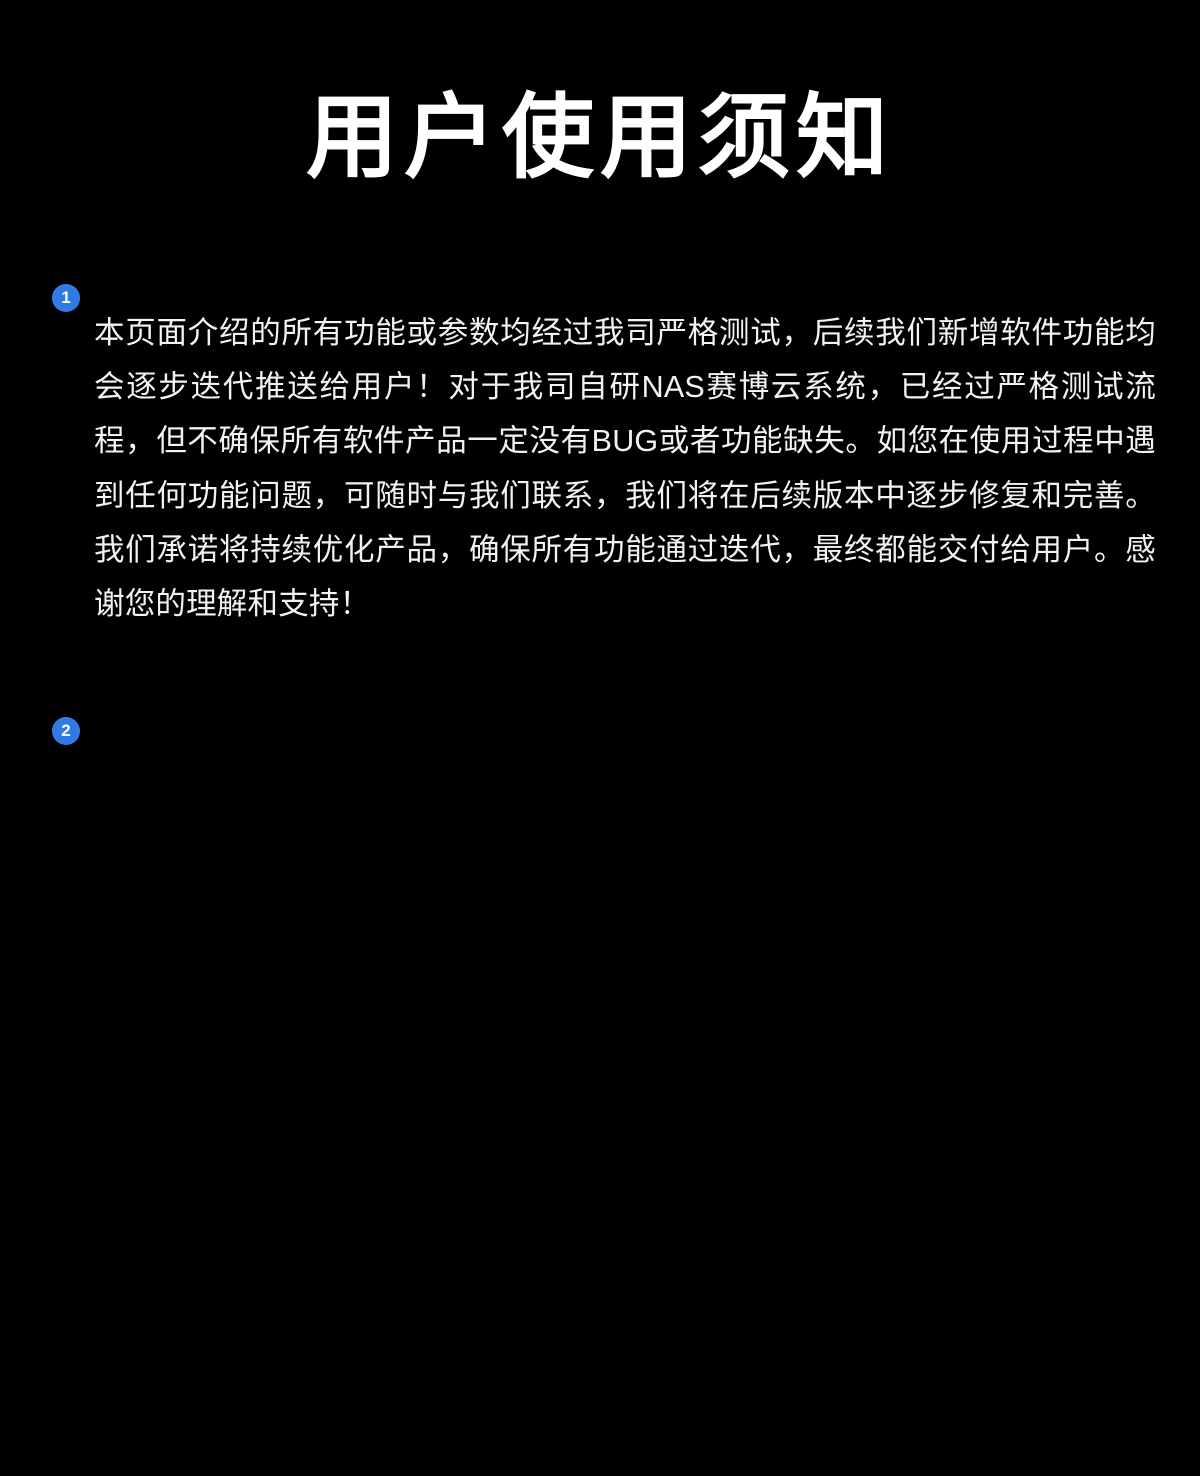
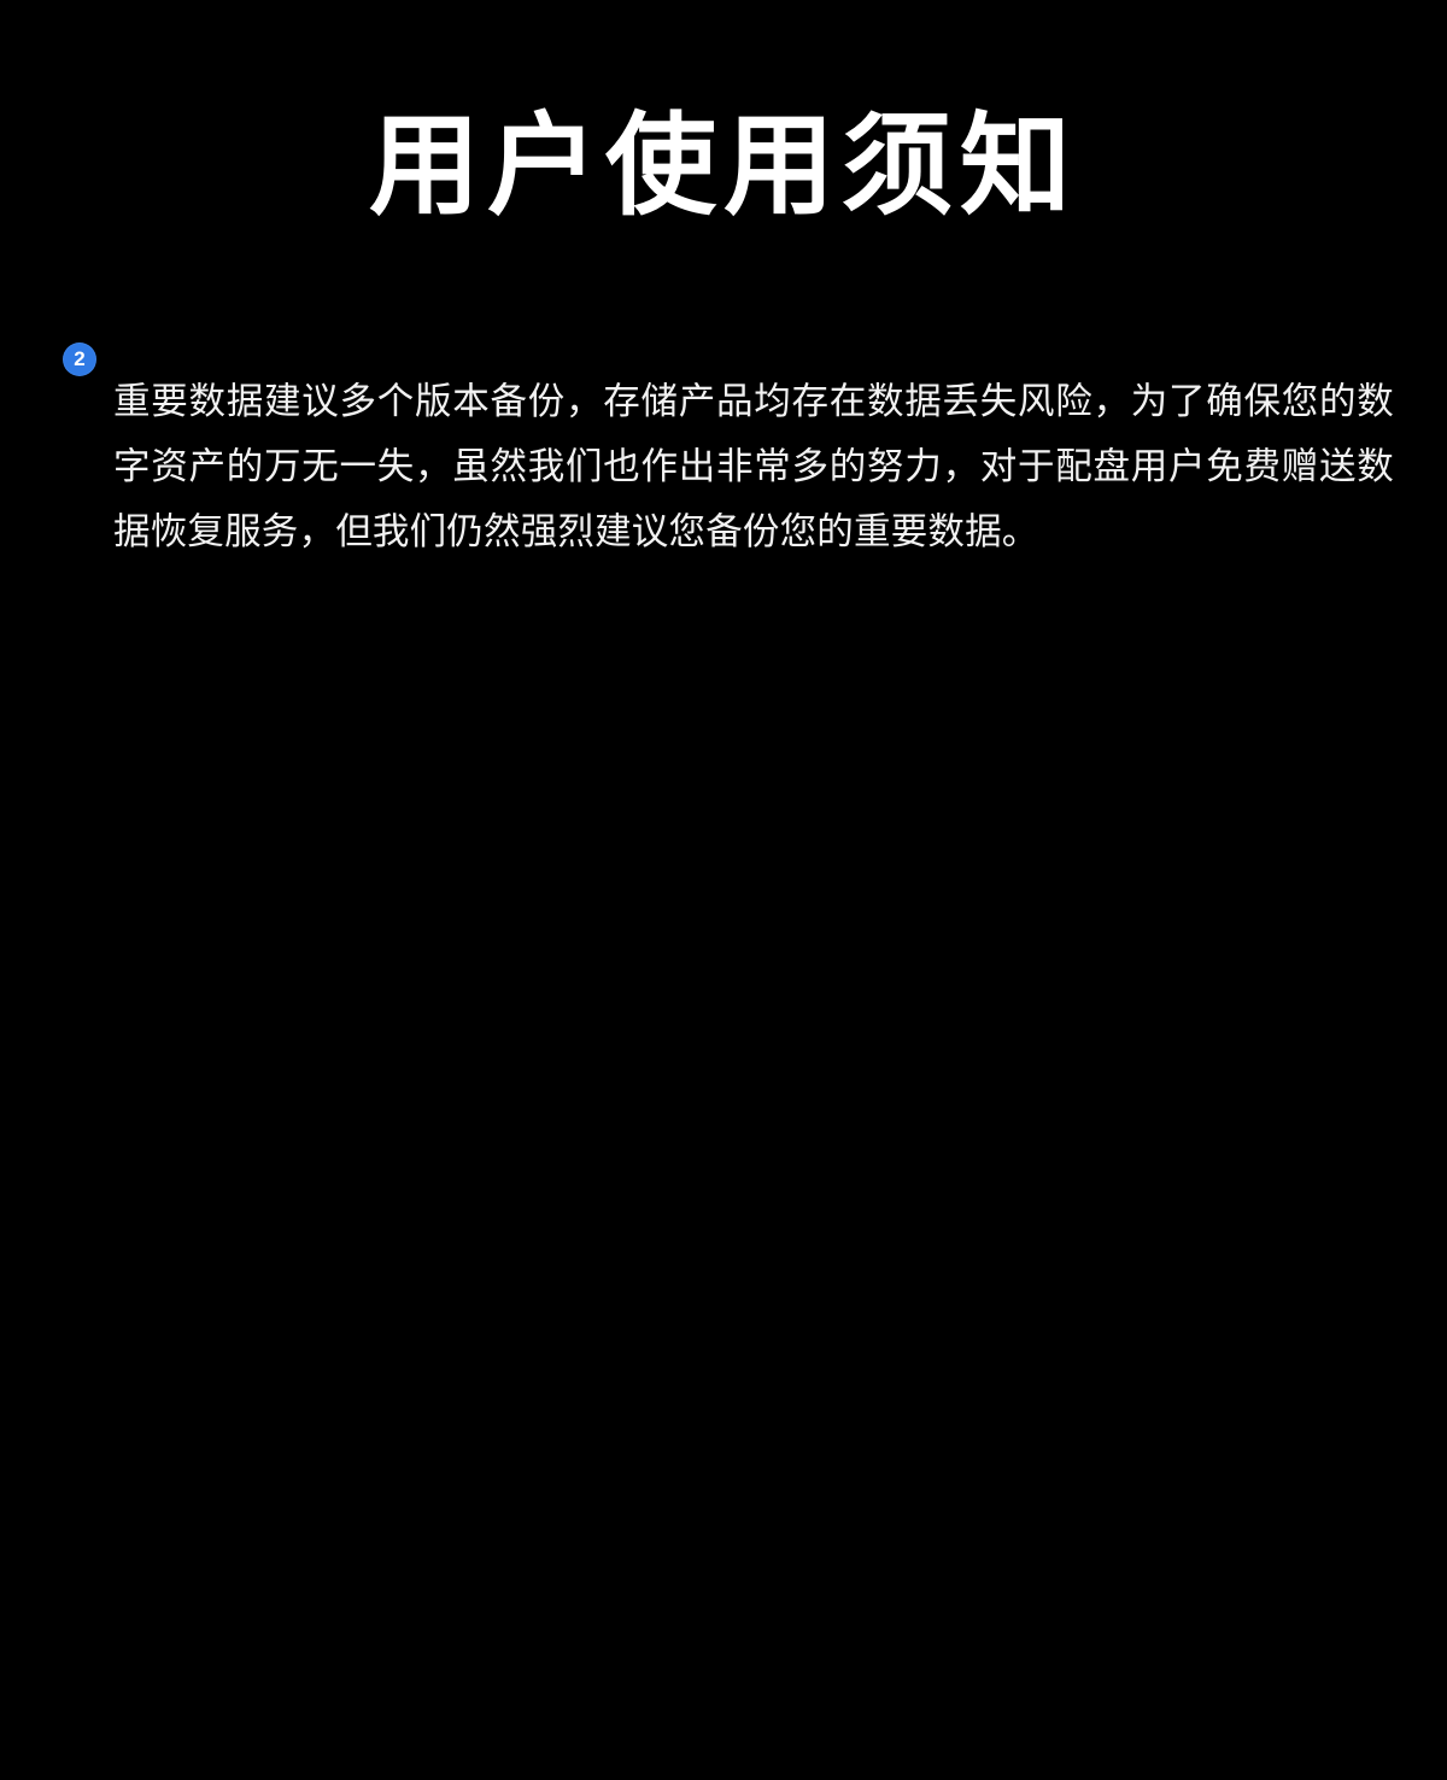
  用户使用须知
- 1
- 本页面介绍的所有功能或参数均经过我司严格测试，后续我们新增软件功能均会逐步迭代推送给用户！对于我司自研NAS赛博云系统，已经过严格测试流程，但不确保所有软件产品一定没有BUG或者功能缺失。如您在使用过程中遇到任何功能问题，可随时与我们联系，我们将在后续版本中逐步修复和完善。我们承诺将持续优化产品，确保所有功能通过迭代，最终都能交付给用户。感谢您的理解和支持！
  2
+ 重要数据建议多个版本备份，存储产品均存在数据丢失风险，为了确保您的数字资产的万无一失，虽然我们也作出非常多的努力，对于配盘用户免费赠送数据恢复服务，但我们仍然强烈建议您备份您的重要数据。
